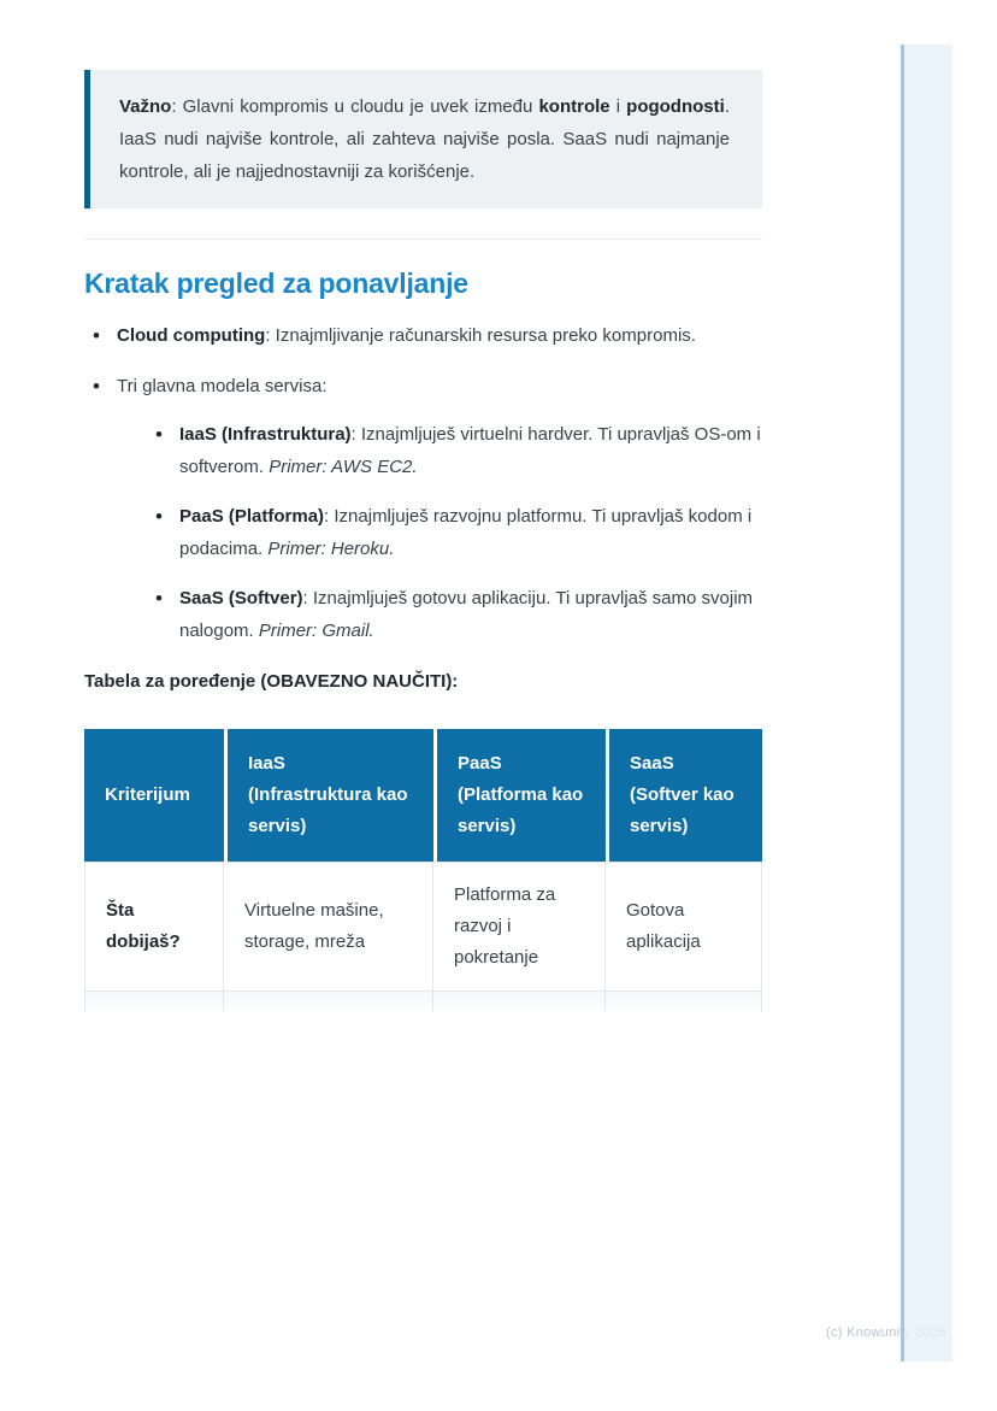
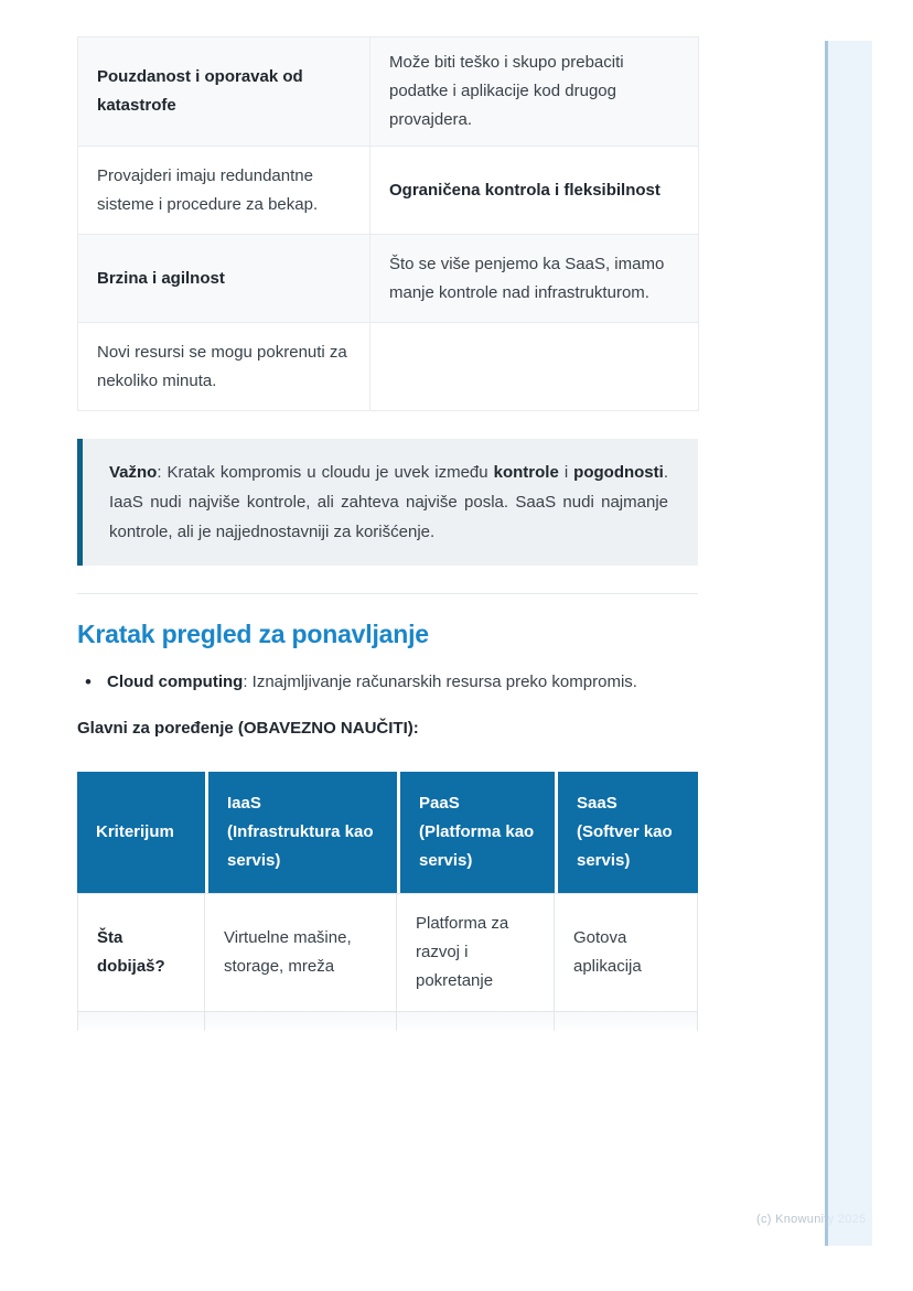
+ Pouzdanost i oporavak od katastrofe	Može biti teško i skupo prebaciti podatke i aplikacije kod drugog provajdera.
+ Provajderi imaju redundantne sisteme i procedure za bekap.	Ograničena kontrola i fleksibilnost
+ Brzina i agilnost	Što se više penjemo ka SaaS, imamo manje kontrole nad infrastrukturom.
+ Novi resursi se mogu pokrenuti za nekoliko minuta.
- Važno: Glavni kompromis u cloudu je uvek između kontrole i pogodnosti. IaaS nudi najviše kontrole, ali zahteva najviše posla. SaaS nudi najmanje kontrole, ali je najjednostavniji za korišćenje.
+ Važno: Kratak kompromis u cloudu je uvek između kontrole i pogodnosti. IaaS nudi najviše kontrole, ali zahteva najviše posla. SaaS nudi najmanje kontrole, ali je najjednostavniji za korišćenje.
  Kratak pregled za ponavljanje
  Cloud computing: Iznajmljivanje računarskih resursa preko kompromis.
- Tri glavna modela servisa:
- IaaS (Infrastruktura): Iznajmljuješ virtuelni hardver. Ti upravljaš OS-om i softverom. Primer: AWS EC2.
- PaaS (Platforma): Iznajmljuješ razvojnu platformu. Ti upravljaš kodom i podacima. Primer: Heroku.
- SaaS (Softver): Iznajmljuješ gotovu aplikaciju. Ti upravljaš samo svojim nalogom. Primer: Gmail.
- Tabela za poređenje (OBAVEZNO NAUČITI):
+ Glavni za poređenje (OBAVEZNO NAUČITI):
  Kriterijum	IaaS(Infrastruktura kao servis)	PaaS(Platforma kao servis)	SaaS(Softver kao servis)
  Šta dobijaš?	Virtuelne mašine, storage, mreža	Platforma za razvoj i pokretanje	Gotova aplikacija
  (c) Knowunity 2025
